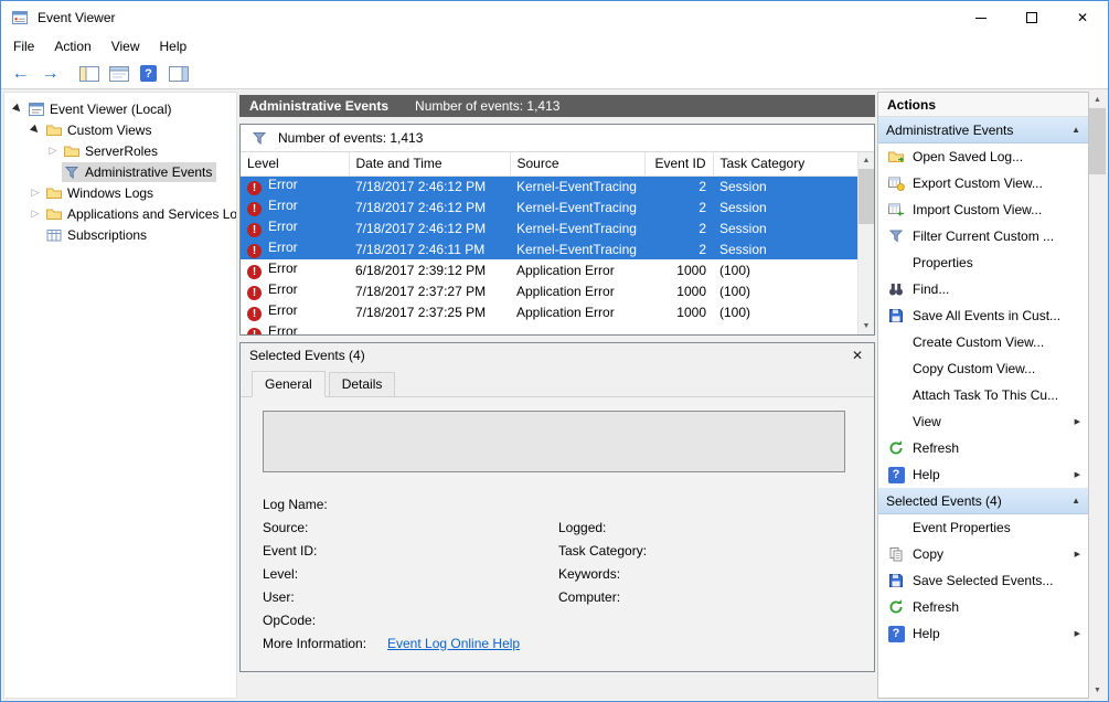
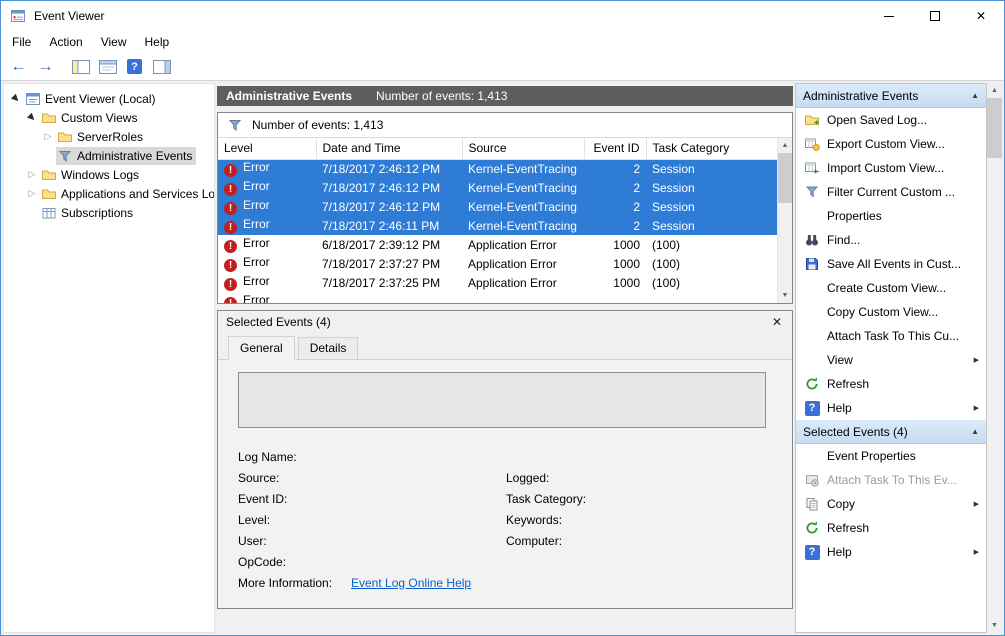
  Event Viewer
  ✕
  File
  Action
  View
  Help
  ←
  →
  ?
  Event Viewer (Local)
  Custom Views
  ▷
  ServerRoles
  Administrative Events
  ▷
  Windows Logs
  ▷
  Applications and Services Lo
  Subscriptions
  Administrative Events
  Number of events: 1,413
  Number of events: 1,413
  Level	Date and Time	Source	Event ID	Task Category
  ! Error	7/18/2017 2:46:12 PM	Kernel-EventTracing	2	Session
  ! Error	7/18/2017 2:46:12 PM	Kernel-EventTracing	2	Session
  ! Error	7/18/2017 2:46:12 PM	Kernel-EventTracing	2	Session
  ! Error	7/18/2017 2:46:11 PM	Kernel-EventTracing	2	Session
  ! Error	6/18/2017 2:39:12 PM	Application Error	1000	(100)
  ! Error	7/18/2017 2:37:27 PM	Application Error	1000	(100)
  ! Error	7/18/2017 2:37:25 PM	Application Error	1000	(100)
  Error
  Selected Events (4)
  ✕
  General
  Details
  Log Name:
  Source:
  Logged:
  Event ID:
  Task Category:
  Level:
  Keywords:
  User:
  Computer:
  OpCode:
  More Information:
  Event Log Online Help
- Actions
  Administrative Events
  ▲
  Open Saved Log...
  Export Custom View...
  Import Custom View...
  Filter Current Custom ...
  Properties
  Find...
  Save All Events in Cust...
  Create Custom View...
  Copy Custom View...
  Attach Task To This Cu...
  View
  Refresh
  ?
  Help
  Selected Events (4)
  ▲
  Event Properties
+ Attach Task To This Ev...
  Copy
- Save Selected Events...
  Refresh
  ?
  Help
